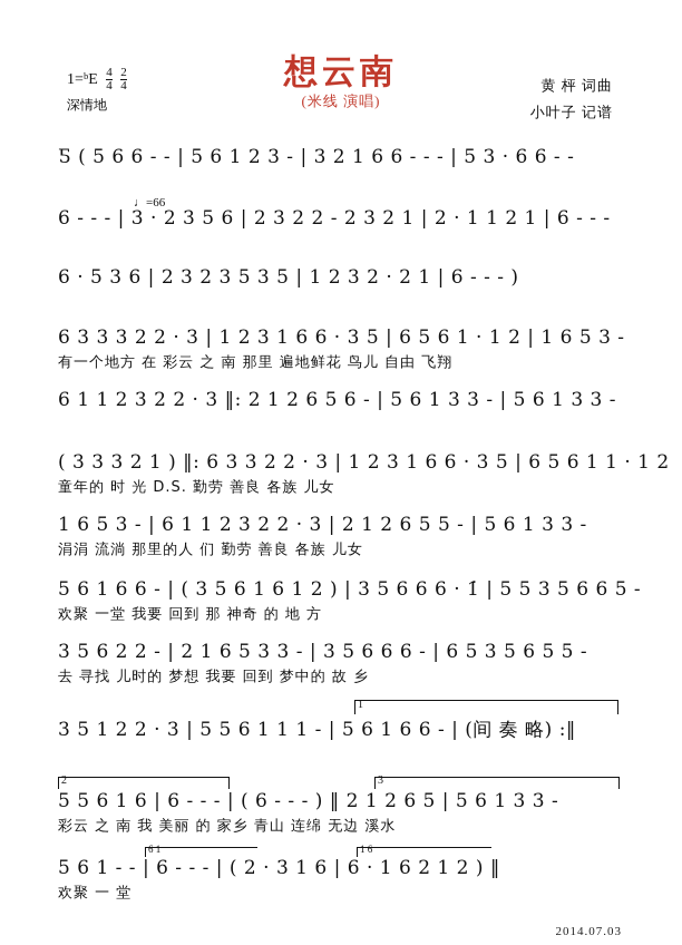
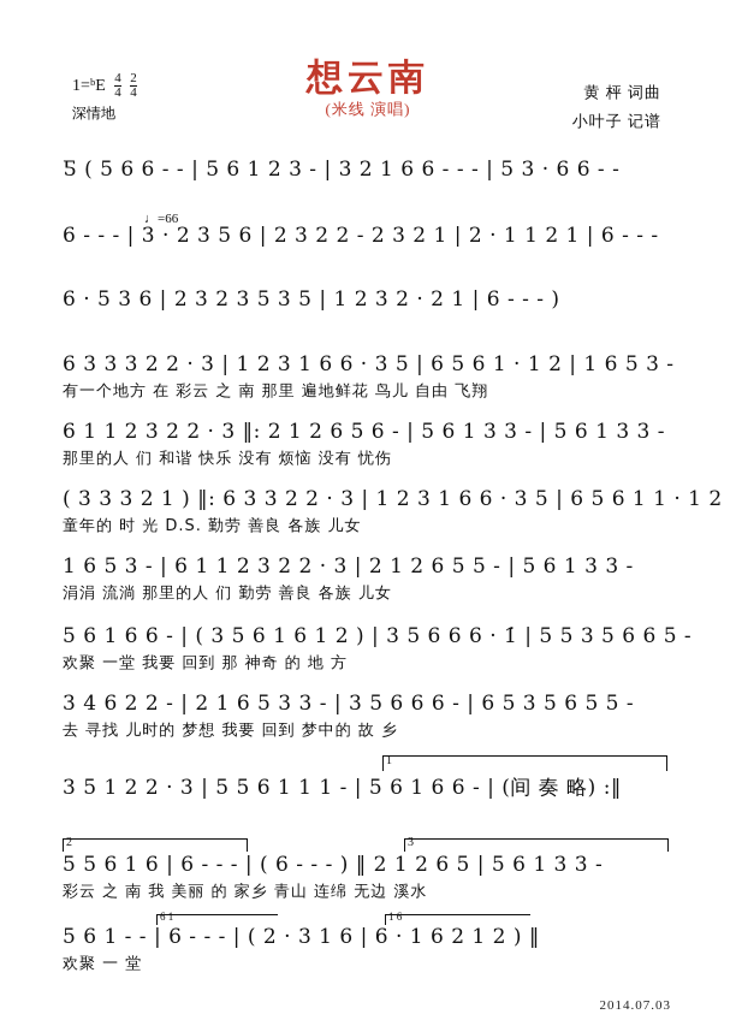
  1=ᵇE
  4
  4
  2
  4
  深情地
  想云南
  (米线 演唱)
  黄 枰 词曲
  小叶子 记谱
  ♩=66
  Ƽ ( 5 6 6 - - | 5 6 1 2 3 - | 3 2 1 6 6 - - - | 5 3 · 6 6 - -
  6 - - - | 3 · 2 3 5 6 | 2 3 2 2 - 2 3 2 1 | 2 · 1 1 2 1 | 6 - - -
  6 · 5 3 6 | 2 3 2 3 5 3 5 | 1 2 3 2 · 2 1 | 6 - - - )
  6 3 3 3 2 2 · 3 | 1 2 3 1 6 6 · 3 5 | 6 5 6 1 · 1 2 | 1 6 5 3 -
  有一个地方 在 彩云 之 南 那里 遍地鲜花 鸟儿 自由 飞翔
  6 1 1 2 3 2 2 · 3 ‖: 2 1 2 6 5 6 - | 5 6 1 3 3 - | 5 6 1 3 3 -
+ 那里的人 们 和谐 快乐 没有 烦恼 没有 忧伤
  ( 3 3 3 2 1 ) ‖: 6 3 3 2 2 · 3 | 1 2 3 1 6 6 · 3 5 | 6 5 6 1 1 · 1 2
  童年的 时 光 D.S. 勤劳 善良 各族 儿女
  1 6 5 3 - | 6 1 1 2 3 2 2 · 3 | 2 1 2 6 5 5 - | 5 6 1 3 3 -
  涓涓 流淌 那里的人 们 勤劳 善良 各族 儿女
  5 6 1 6 6 - | ( 3 5 6 1 6 1 2 ) | 3 5 6 6 6 · 1̇ | 5 5 3 5 6 6 5 -
  欢聚 一堂 我要 回到 那 神奇 的 地 方
- 3 5 6 2 2 - | 2 1 6 5 3 3 - | 3 5 6 6 6 - | 6 5 3 5 6 5 5 -
+ 3 4 6 2 2 - | 2 1 6 5 3 3 - | 3 5 6 6 6 - | 6 5 3 5 6 5 5 -
  去 寻找 儿时的 梦想 我要 回到 梦中的 故 乡
  3 5 1 2 2 · 3 | 5 5 6 1 1 1 - | 5 6 1 6 6 - | (间 奏 略) :‖
  5 5 6 1 6 | 6 - - - | ( 6 - - - ) ‖ 2 1 2 6 5 | 5 6 1 3 3 -
  彩云 之 南 我 美丽 的 家乡 青山 连绵 无边 溪水
  5 6 1 - - | 6 - - - | ( 2 · 3 1 6 | 6 · 1 6 2 1 2 ) ‖
  欢聚 一 堂
  1
  2
  3
  6 1
  1 6
  2014.07.03
